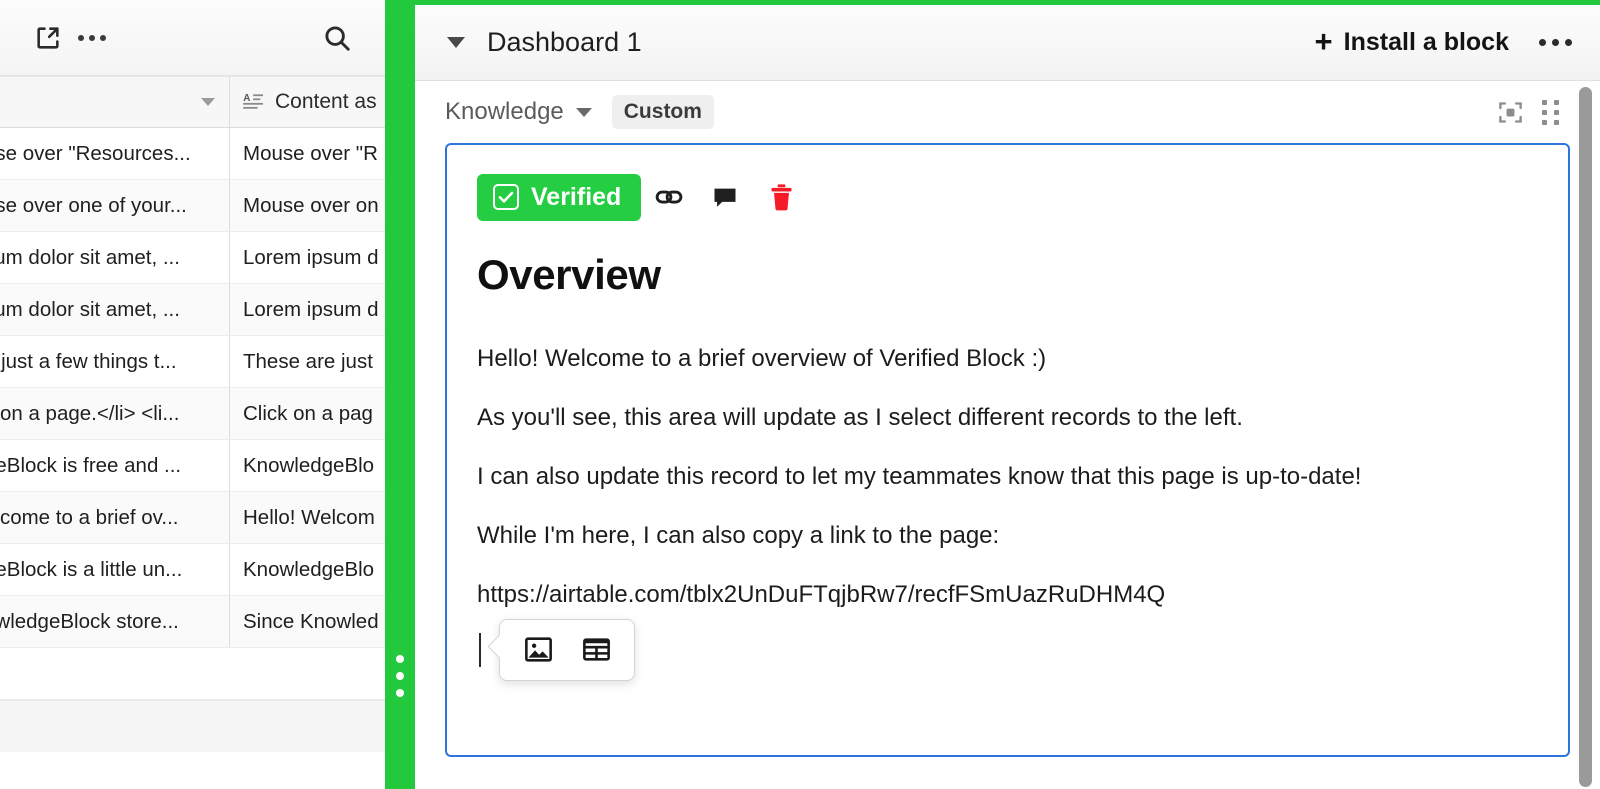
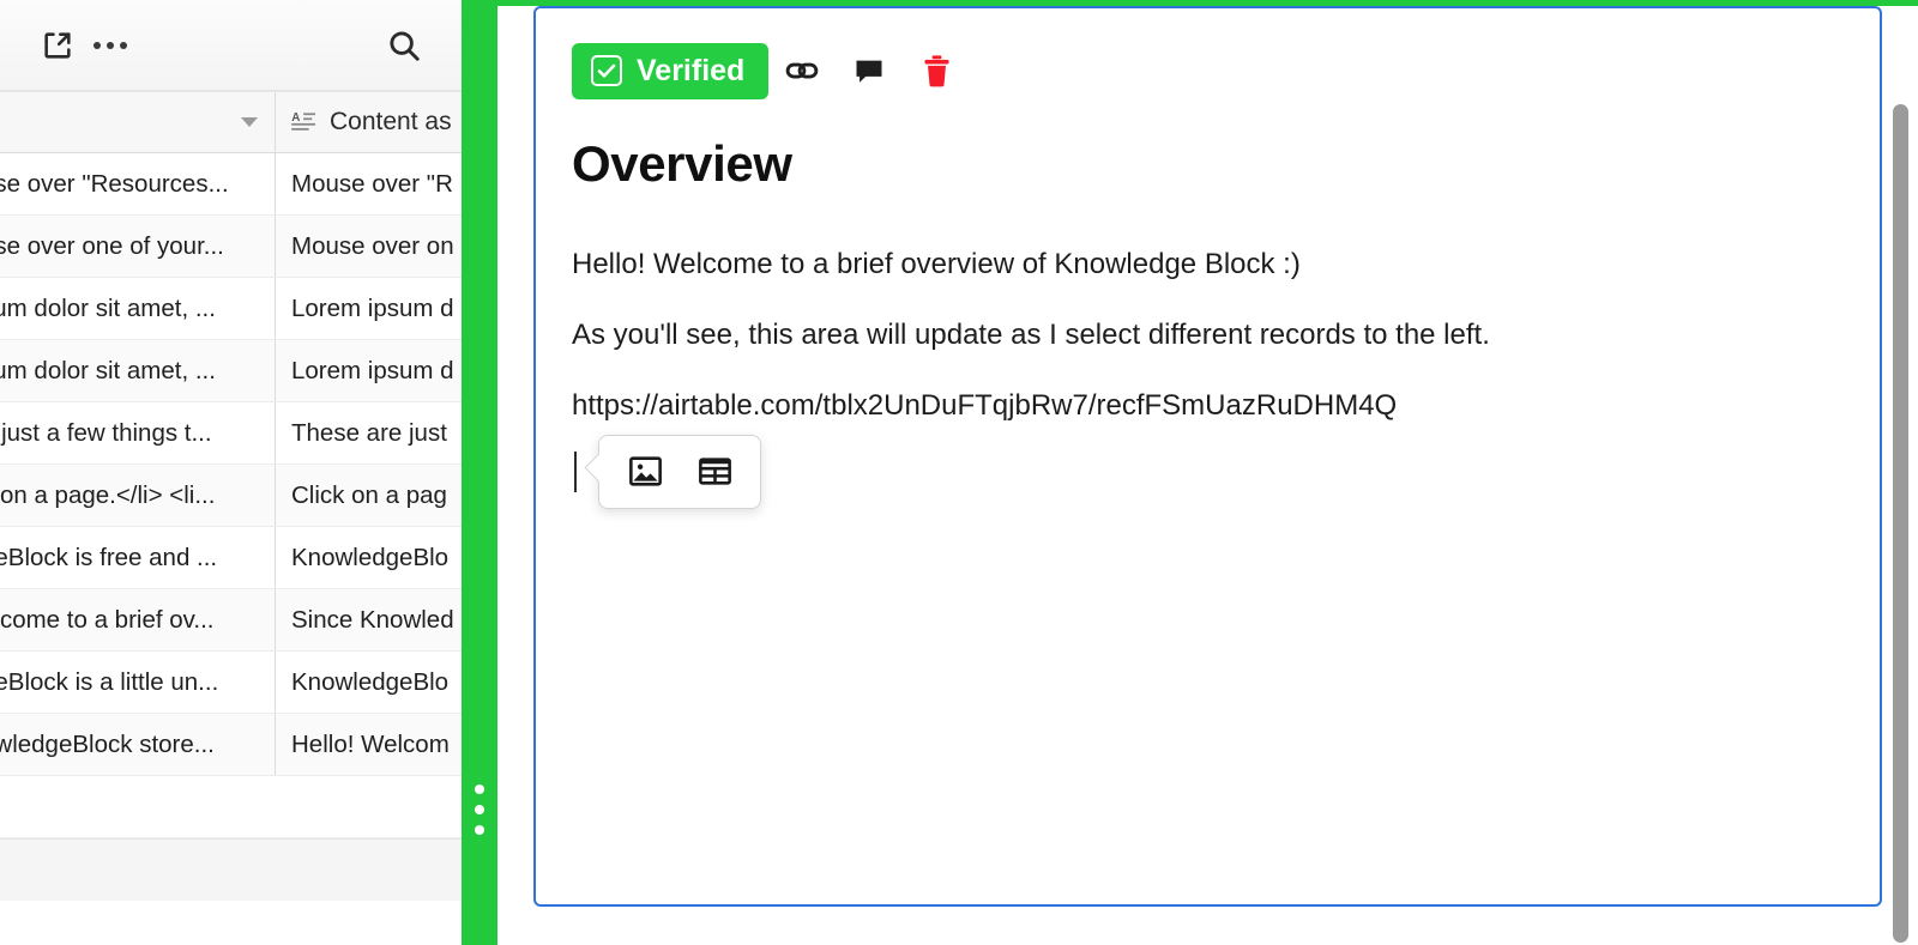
  A
  Content as
  se over "Resources...
  Mouse over "R
  se over one of your...
  Mouse over on
  m dolor sit amet, ...
  Lorem ipsum d
  m dolor sit amet, ...
  Lorem ipsum d
  just a few things t...
  These are just
  on a page.</li> <li...
  Click on a pag
  eBlock is free and ...
  KnowledgeBlo
  come to a brief ov...
- Hello! Welcom
+ Since Knowled
  eBlock is a little un...
  KnowledgeBlo
  wledgeBlock store...
- Since Knowled
+ Hello! Welcom
- Dashboard 1
- +
- Install a block
- Knowledge
- Custom
  Verified
  Overview
- Hello! Welcome to a brief overview of Verified Block :)
+ Hello! Welcome to a brief overview of Knowledge Block :)
  As you'll see, this area will update as I select different records to the left.
- I can also update this record to let my teammates know that this page is up-to-date!
- While I'm here, I can also copy a link to the page:
  https://airtable.com/tblx2UnDuFTqjbRw7/recfFSmUazRuDHM4Q
